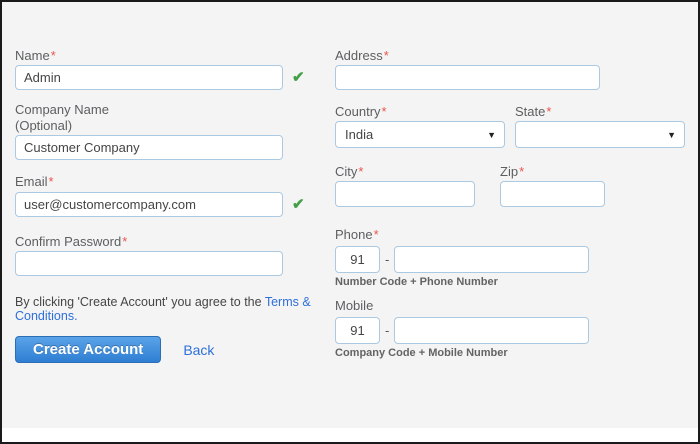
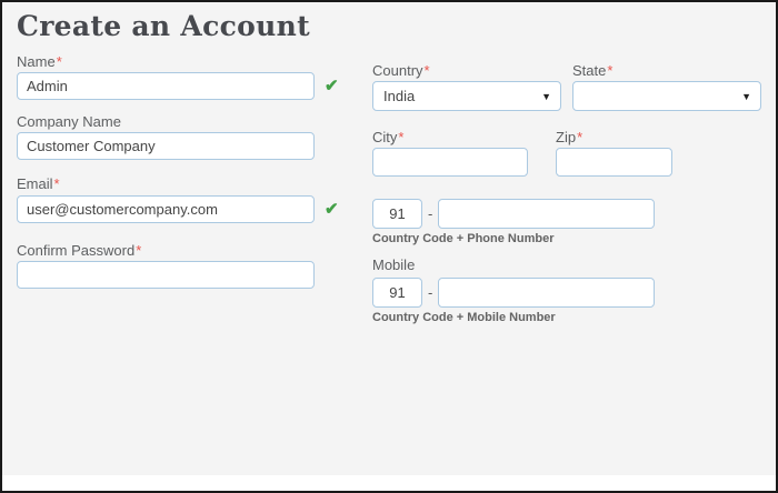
+ Create an Account
  Name*
  Admin
  ✔
  Company Name
- (Optional)
  Customer Company
  Email*
  user@customercompany.com
  ✔
  Confirm Password*
- By clicking 'Create Account' you agree to the Terms & Conditions.
- Create Account
- Back
- Address*
  Country*
  India
  ▼
  State*
  ▼
  City*
  Zip*
- Phone*
  91
  -
- Number Code + Phone Number
+ Country Code + Phone Number
  Mobile
  91
  -
- Company Code + Mobile Number
+ Country Code + Mobile Number
